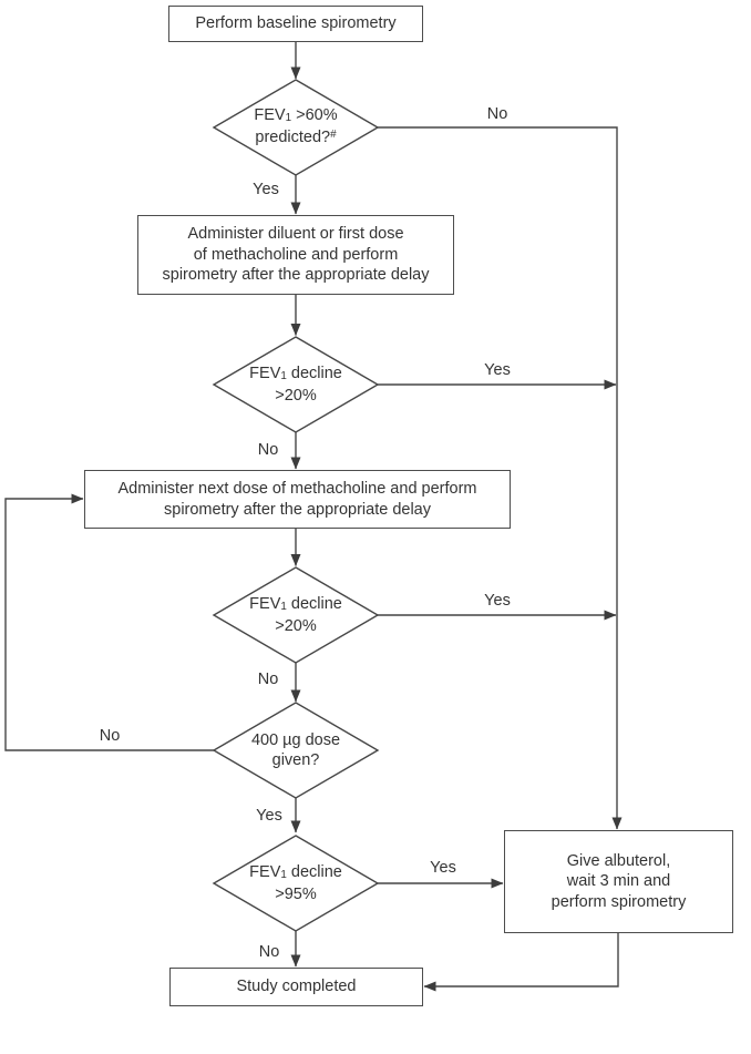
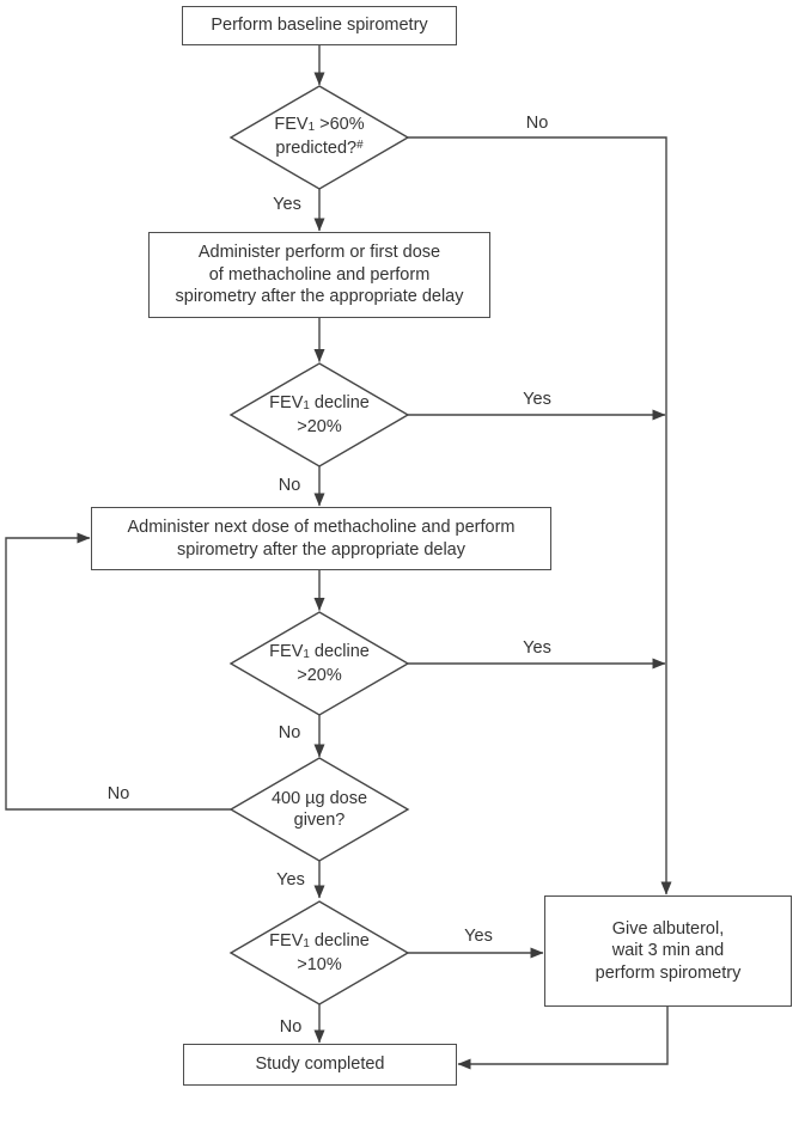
  Perform baseline spirometry
- Administer diluent or first dose
+ Administer perform or first dose
  of methacholine and perform
  spirometry after the appropriate delay
  Administer next dose of methacholine and perform
  spirometry after the appropriate delay
  Give albuterol,
  wait 3 min and
  perform spirometry
  Study completed
  FEV1 >60%
  predicted?#
  FEV1 decline
  >20%
  FEV1 decline
  >20%
  400 µg dose
  given?
  FEV1 decline
- >95%
+ >10%
  No
  Yes
  Yes
  No
  Yes
  No
  No
  Yes
  Yes
  No
